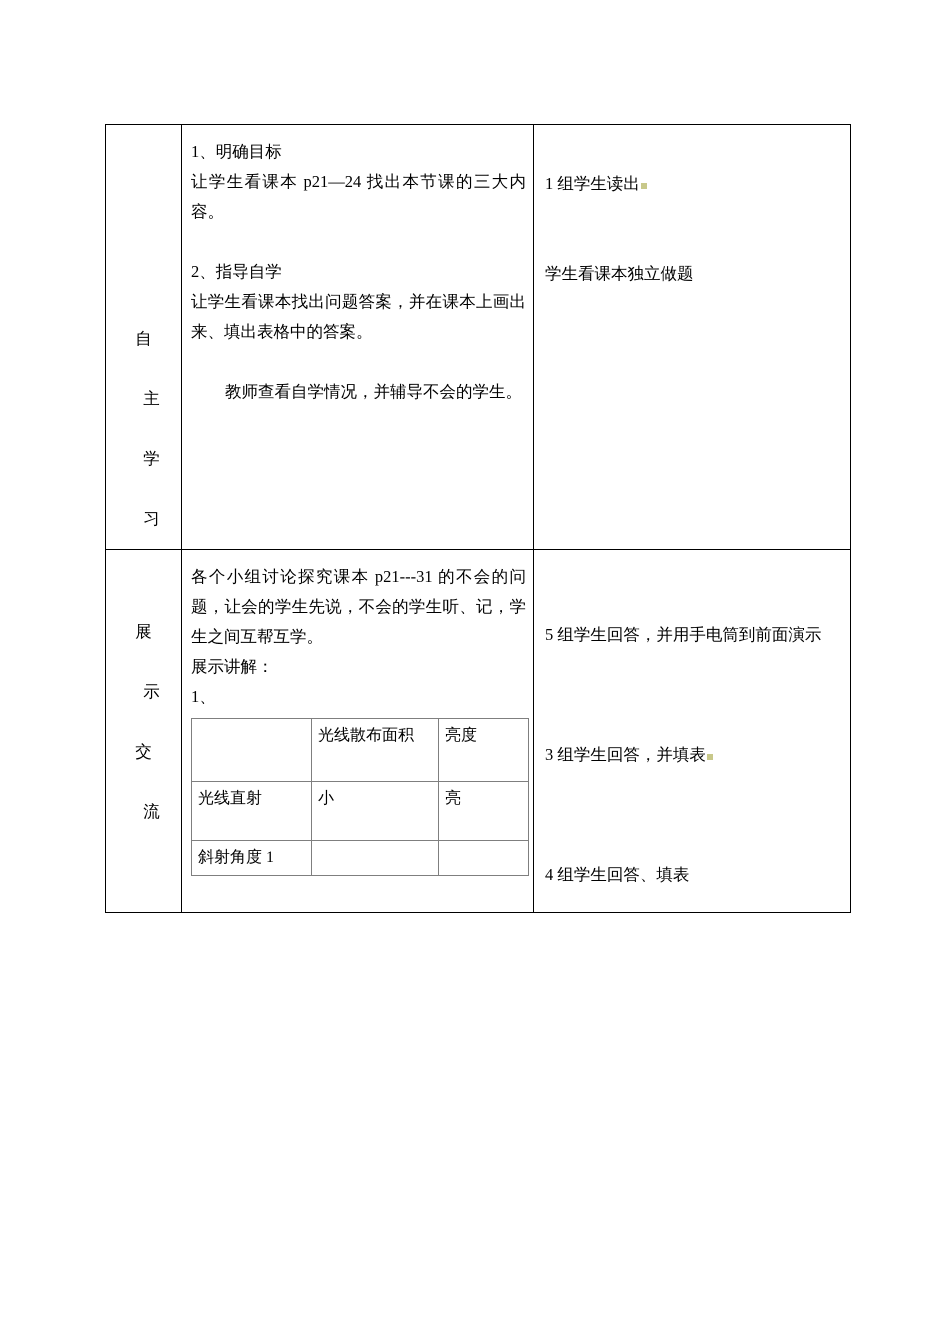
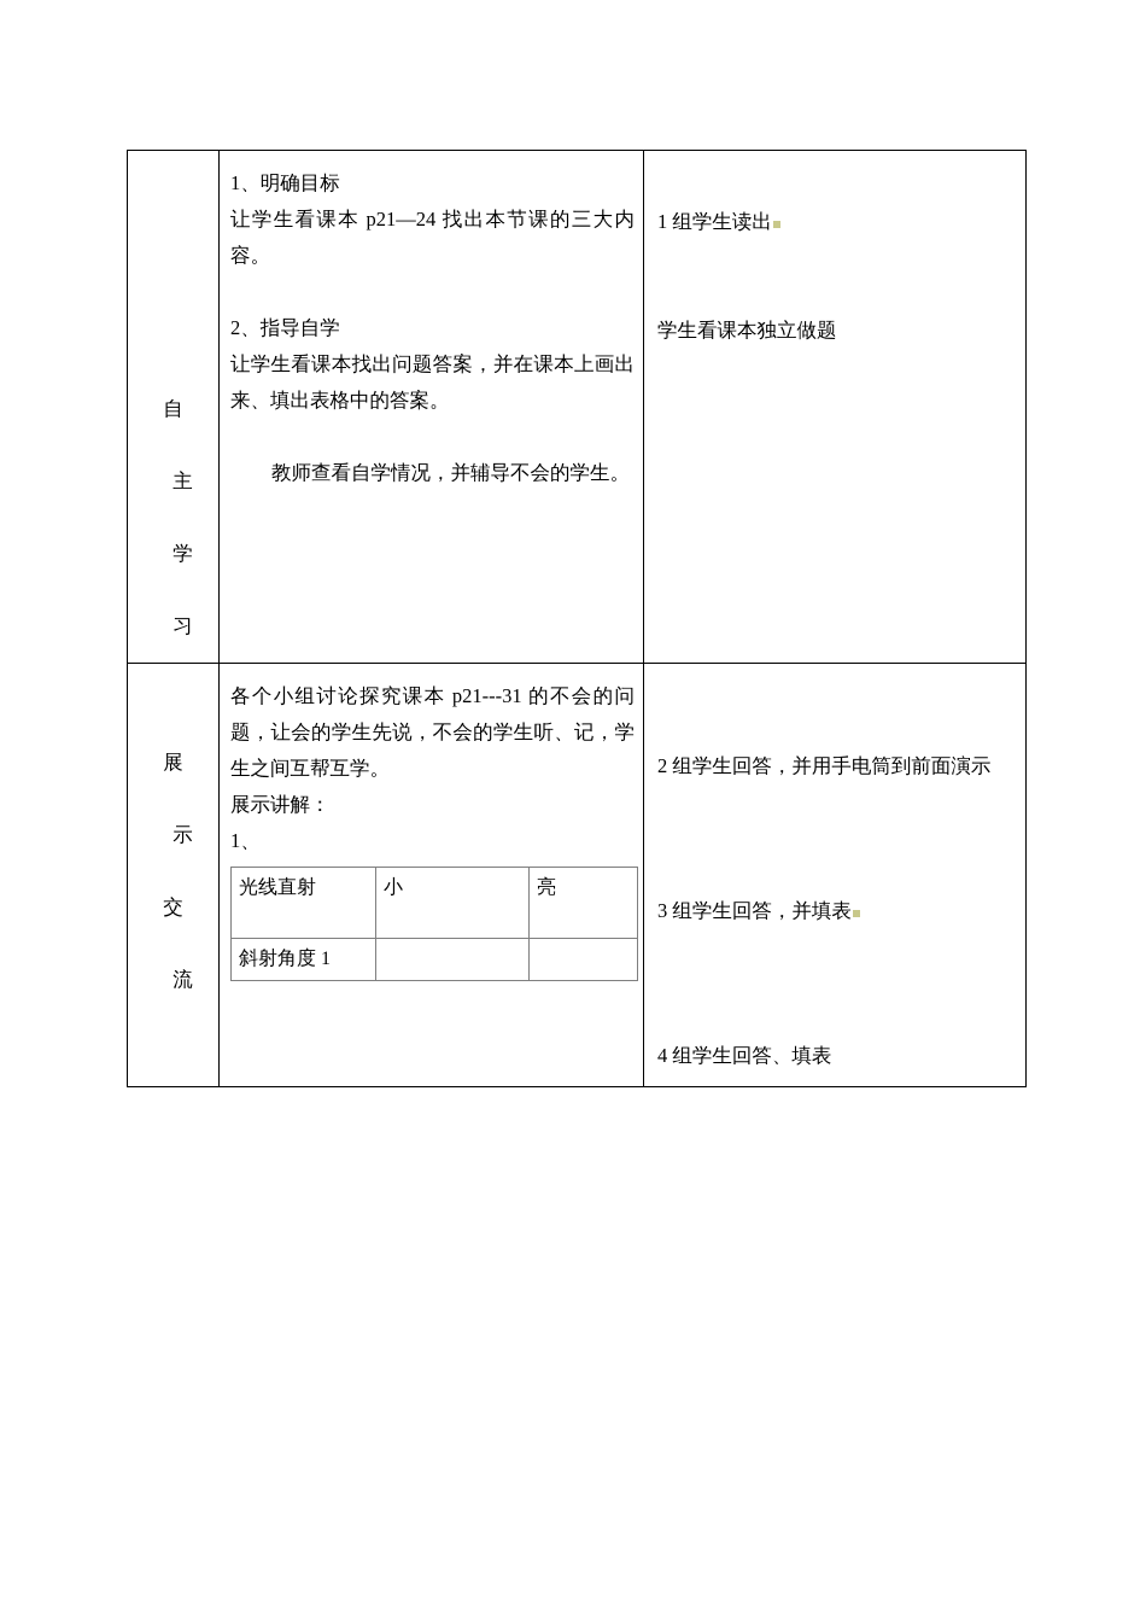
  自 主 学 习	1、明确目标 让学生看课本 p21—24 找出本节课的三大内容。 2、指导自学 让学生看课本找出问题答案，并在课本上画出来、填出表格中的答案。 教师查看自学情况，并辅导不会的学生。	1 组学生读出 学生看课本独立做题
  展 示 交 流	各个小组讨论探究课本 p21---31 的不会的问题，让会的学生先说，不会的学生听、记，学生之间互帮互学。 展示讲解： 1、
- 	光线散布面积	亮度
  光线直射	小	亮
  斜射角度 1
- 		5 组学生回答，并用手电筒到前面演示 3 组学生回答，并填表 4 组学生回答、填表
+ 		2 组学生回答，并用手电筒到前面演示 3 组学生回答，并填表 4 组学生回答、填表
